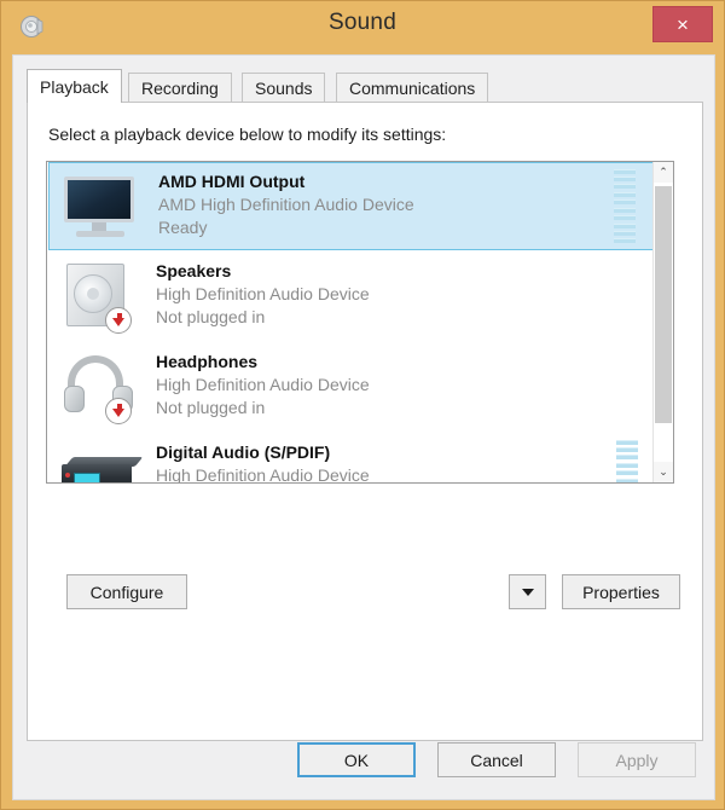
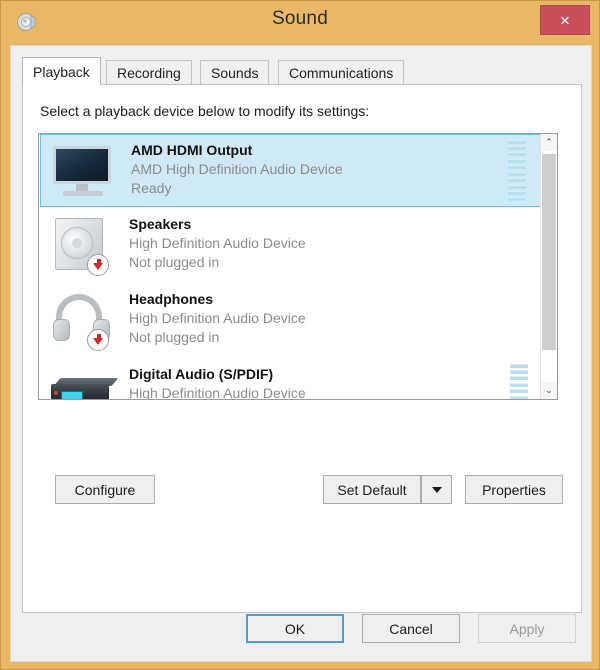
  Sound
  ×
  Playback
  Recording
  Sounds
  Communications
  Select a playback device below to modify its settings:
  AMD HDMI Output
  AMD High Definition Audio Device
  Ready
  Speakers
  High Definition Audio Device
  Not plugged in
  Headphones
  High Definition Audio Device
  Not plugged in
  Digital Audio (S/PDIF)
  High Definition Audio Device
  ⌃
  ⌄
  Configure
+ Set Default
  Properties
  OK
  Cancel
  Apply
